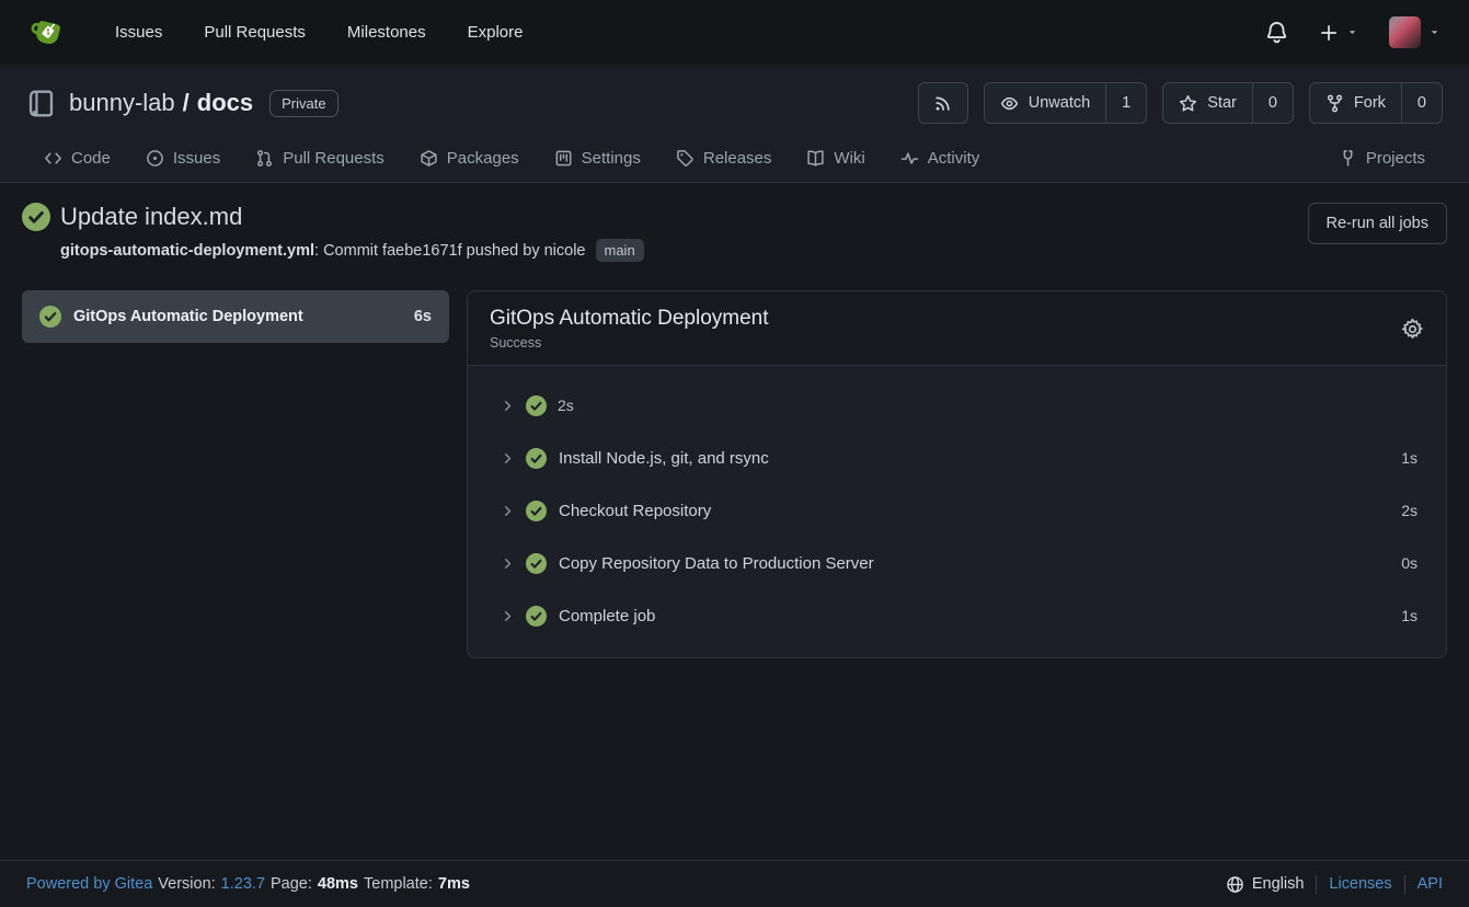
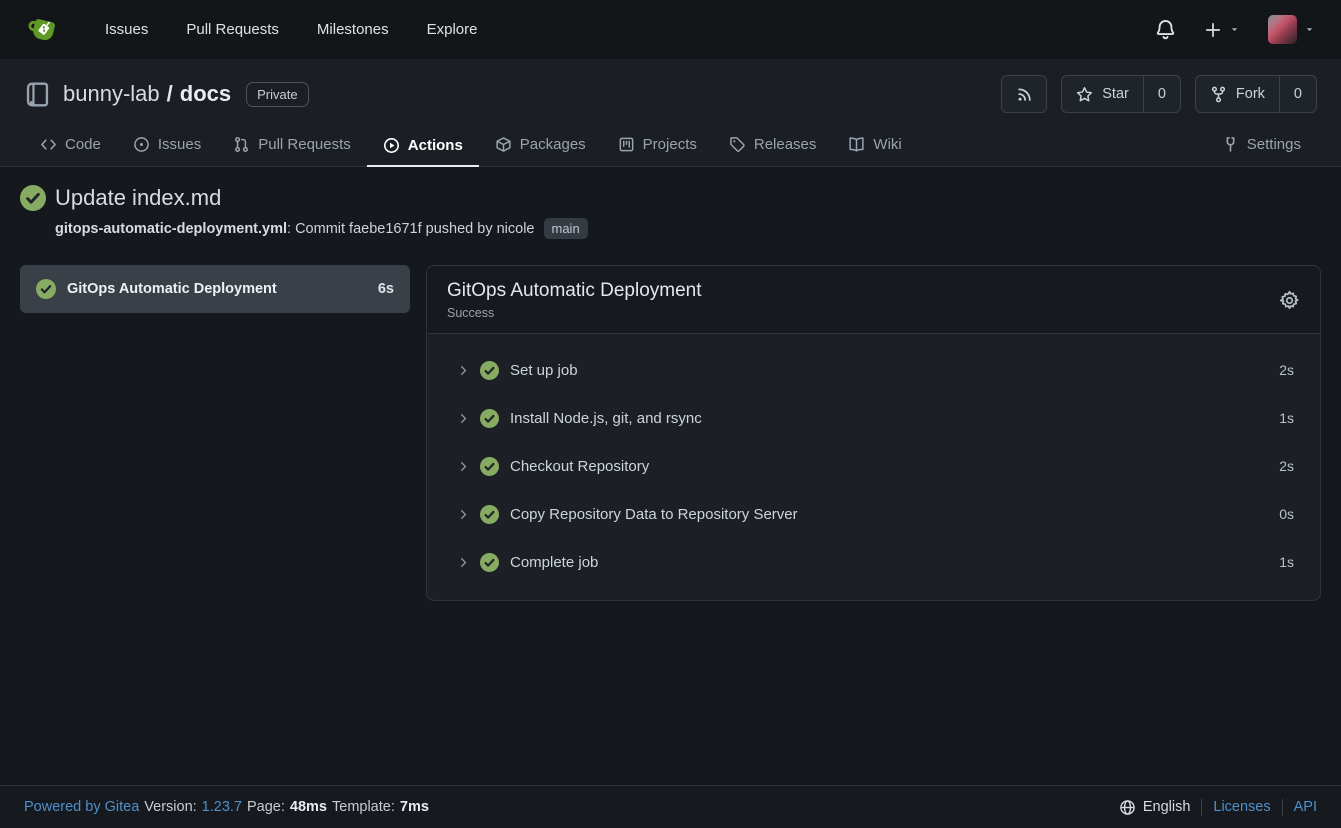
  Issues
  Pull Requests
  Milestones
  Explore
  bunny-lab
  /
  docs
  Private
- Unwatch
- 1
  Star
  0
  Fork
  0
  Code
  Issues
  Pull Requests
+ Actions
  Packages
- Settings
+ Projects
  Releases
  Wiki
- Activity
- Projects
+ Settings
  Update index.md
  gitops-automatic-deployment.yml
  : Commit faebe1671f pushed by nicole
  main
- Re-run all jobs
  GitOps Automatic Deployment
  6s
  GitOps Automatic Deployment
  Success
+ Set up job
  2s
  Install Node.js, git, and rsync
  1s
  Checkout Repository
  2s
- Copy Repository Data to Production Server
+ Copy Repository Data to Repository Server
  0s
  Complete job
  1s
  Powered by Gitea
  Version:
  1.23.7
  Page:
  48ms
  Template:
  7ms
  English
  Licenses
  API
